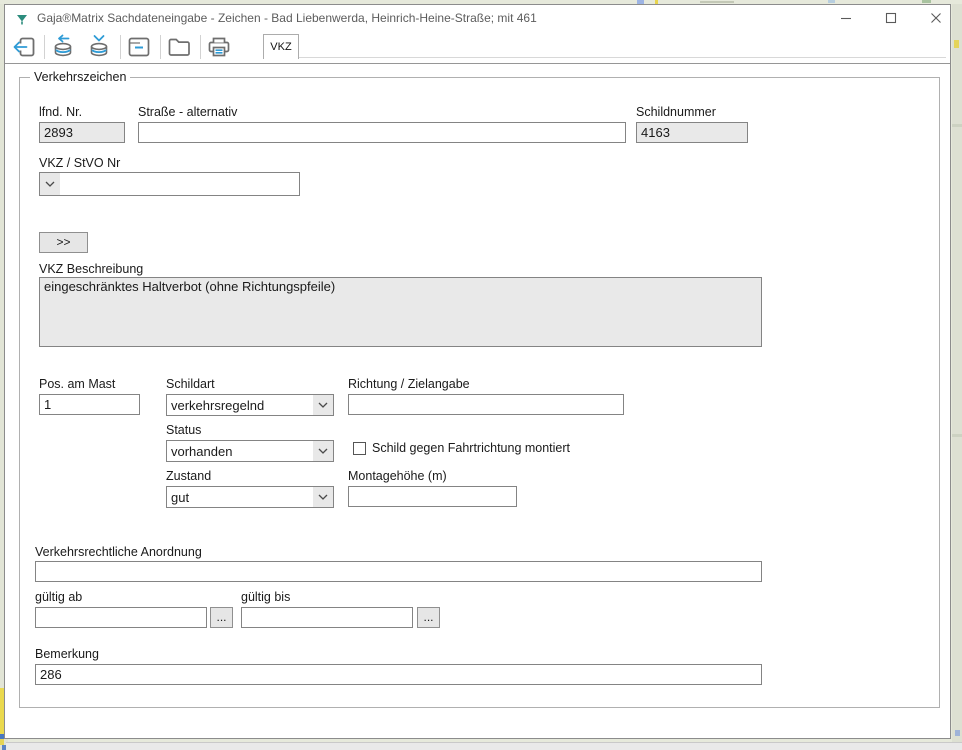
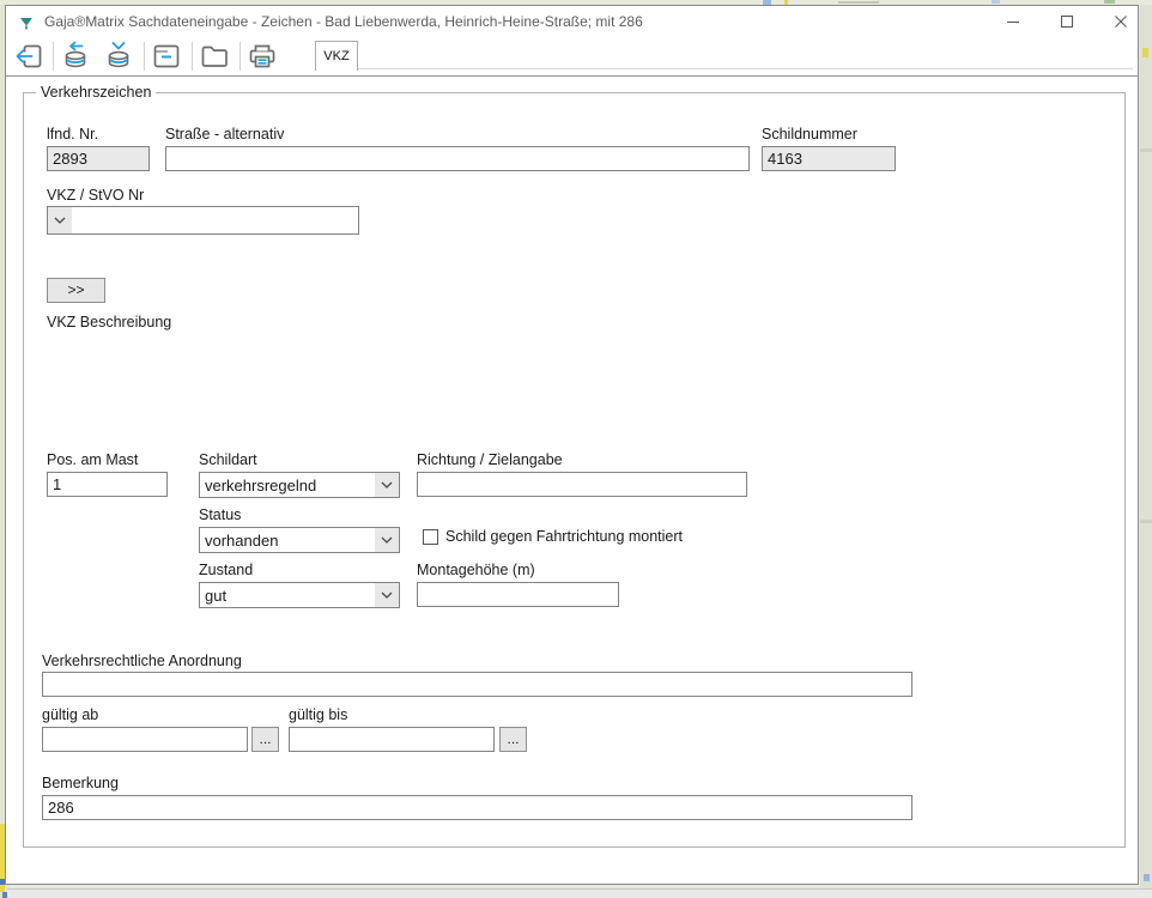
- Gaja®Matrix Sachdateneingabe - Zeichen - Bad Liebenwerda, Heinrich-Heine-Straße; mit 461
+ Gaja®Matrix Sachdateneingabe - Zeichen - Bad Liebenwerda, Heinrich-Heine-Straße; mit 286
  VKZ
  Verkehrszeichen
  lfnd. Nr.
  2893
  Straße - alternativ
  Schildnummer
  4163
  VKZ / StVO Nr
  >>
  VKZ Beschreibung
- eingeschränktes Haltverbot (ohne Richtungspfeile)
  Pos. am Mast
  1
  Schildart
  verkehrsregelnd
  Richtung / Zielangabe
  Status
  vorhanden
  Schild gegen Fahrtrichtung montiert
  Zustand
  gut
  Montagehöhe (m)
  Verkehrsrechtliche Anordnung
  gültig ab
  ...
  gültig bis
  ...
  Bemerkung
  286
